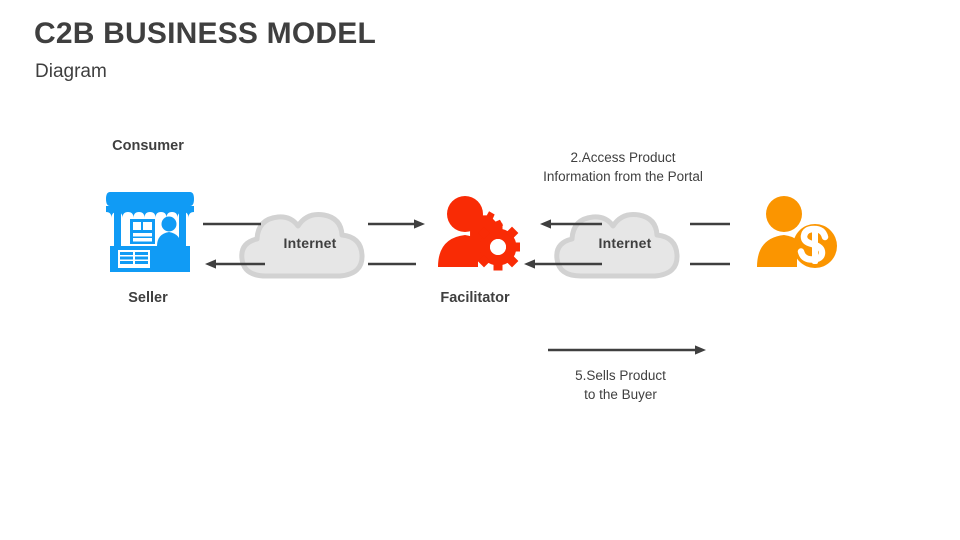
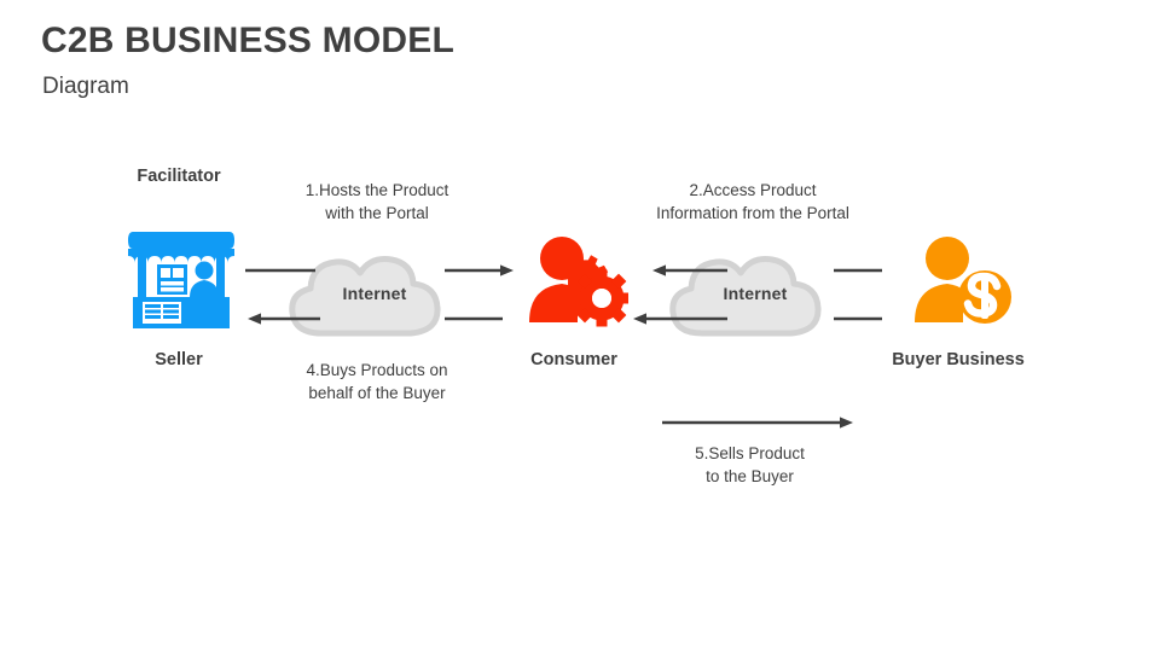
  C2B BUSINESS MODEL
  Diagram
- Consumer
+ Facilitator
  Seller
- Facilitator
+ Consumer
+ Buyer Business
+ 1.Hosts the Product
+ with the Portal
  2.Access Product
  Information from the Portal
+ 4.Buys Products on
+ behalf of the Buyer
  5.Sells Product
  to the Buyer
  Internet
  Internet
